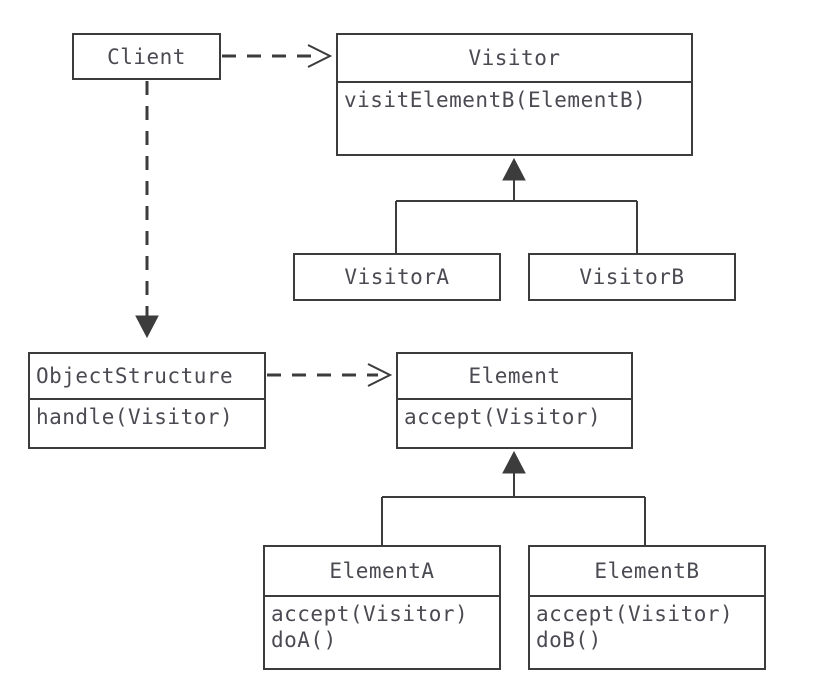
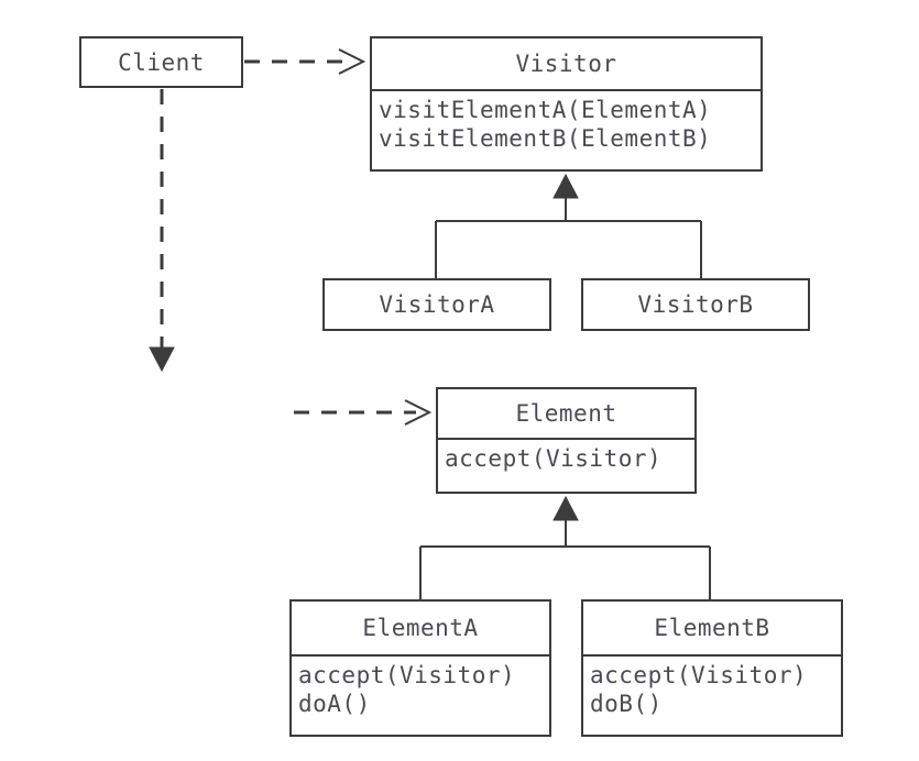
  Client
  Visitor
+ visitElementA(ElementA)
  visitElementB(ElementB)
  VisitorA
  VisitorB
- ObjectStructure
- handle(Visitor)
  Element
  accept(Visitor)
  ElementA
  accept(Visitor)
  doA()
  ElementB
  accept(Visitor)
  doB()
